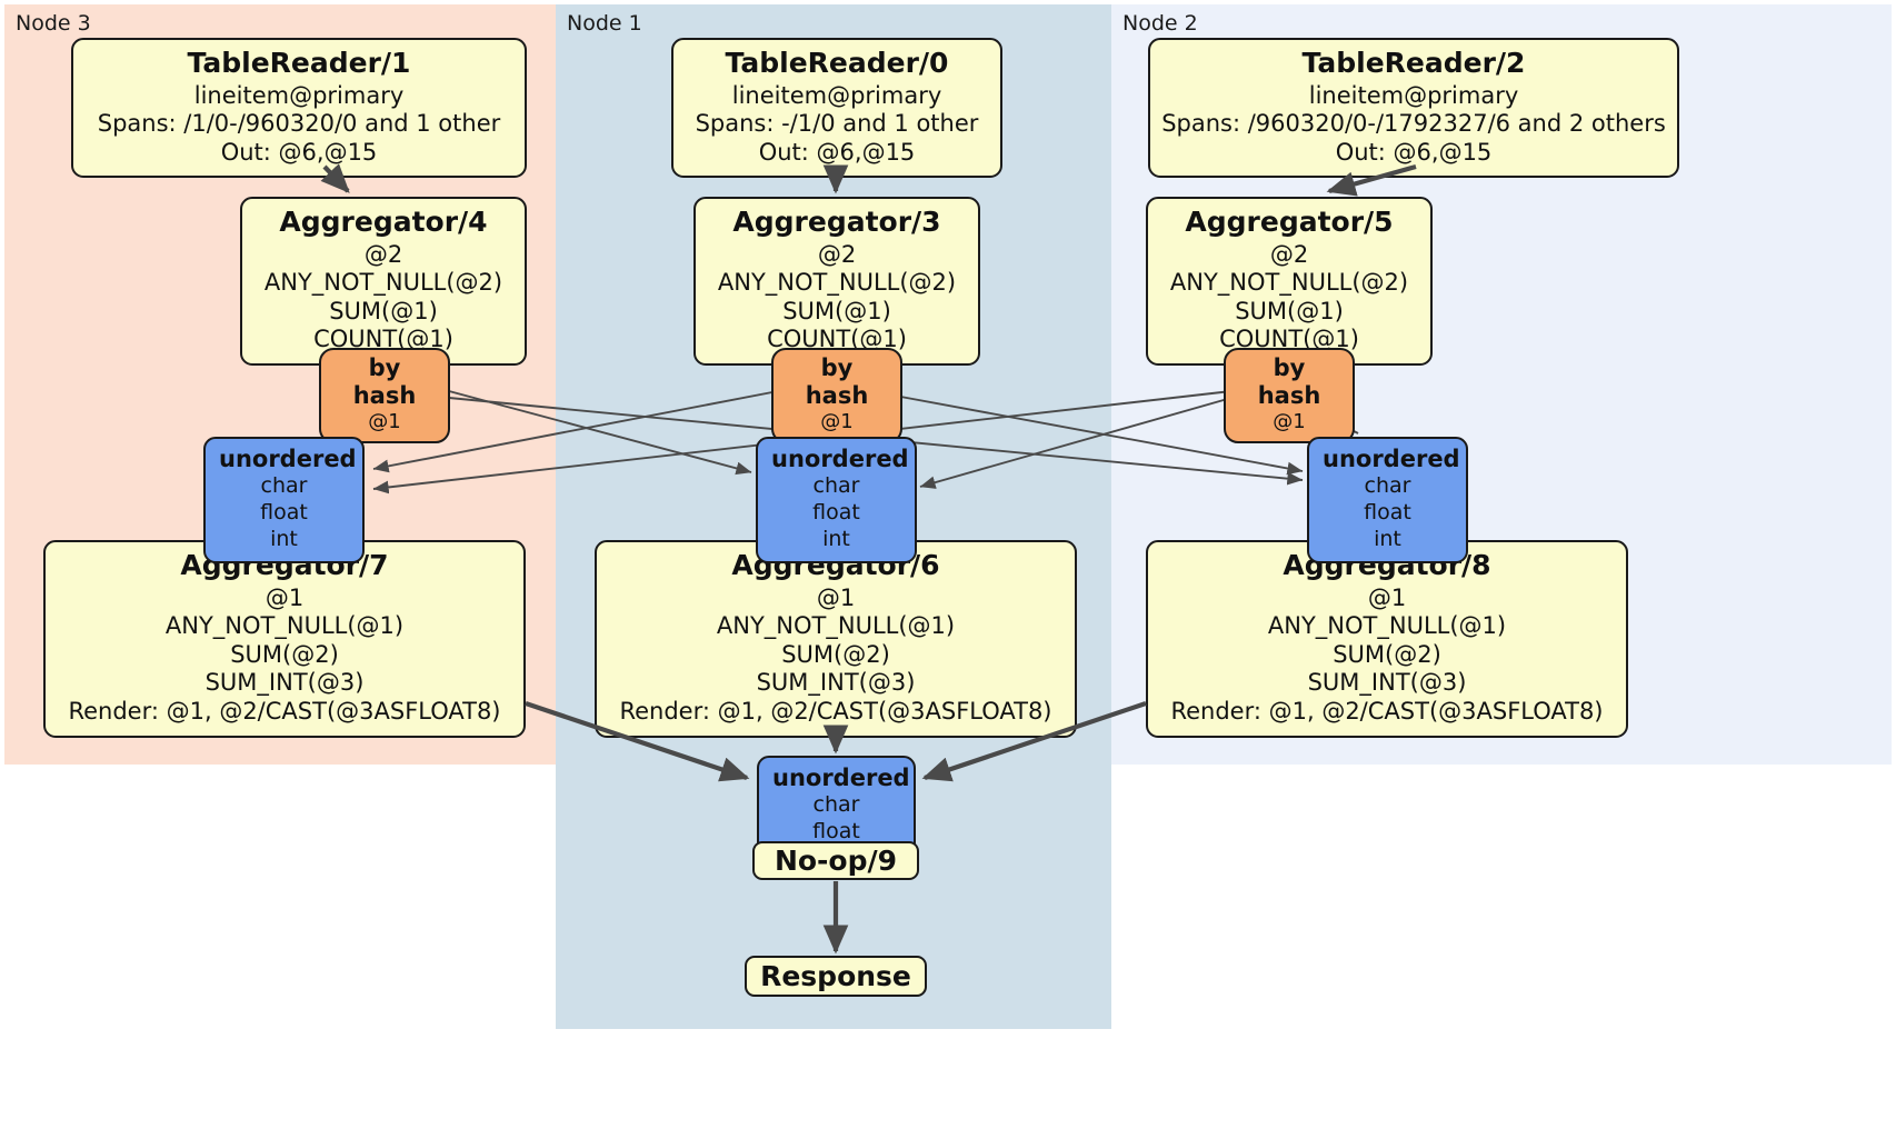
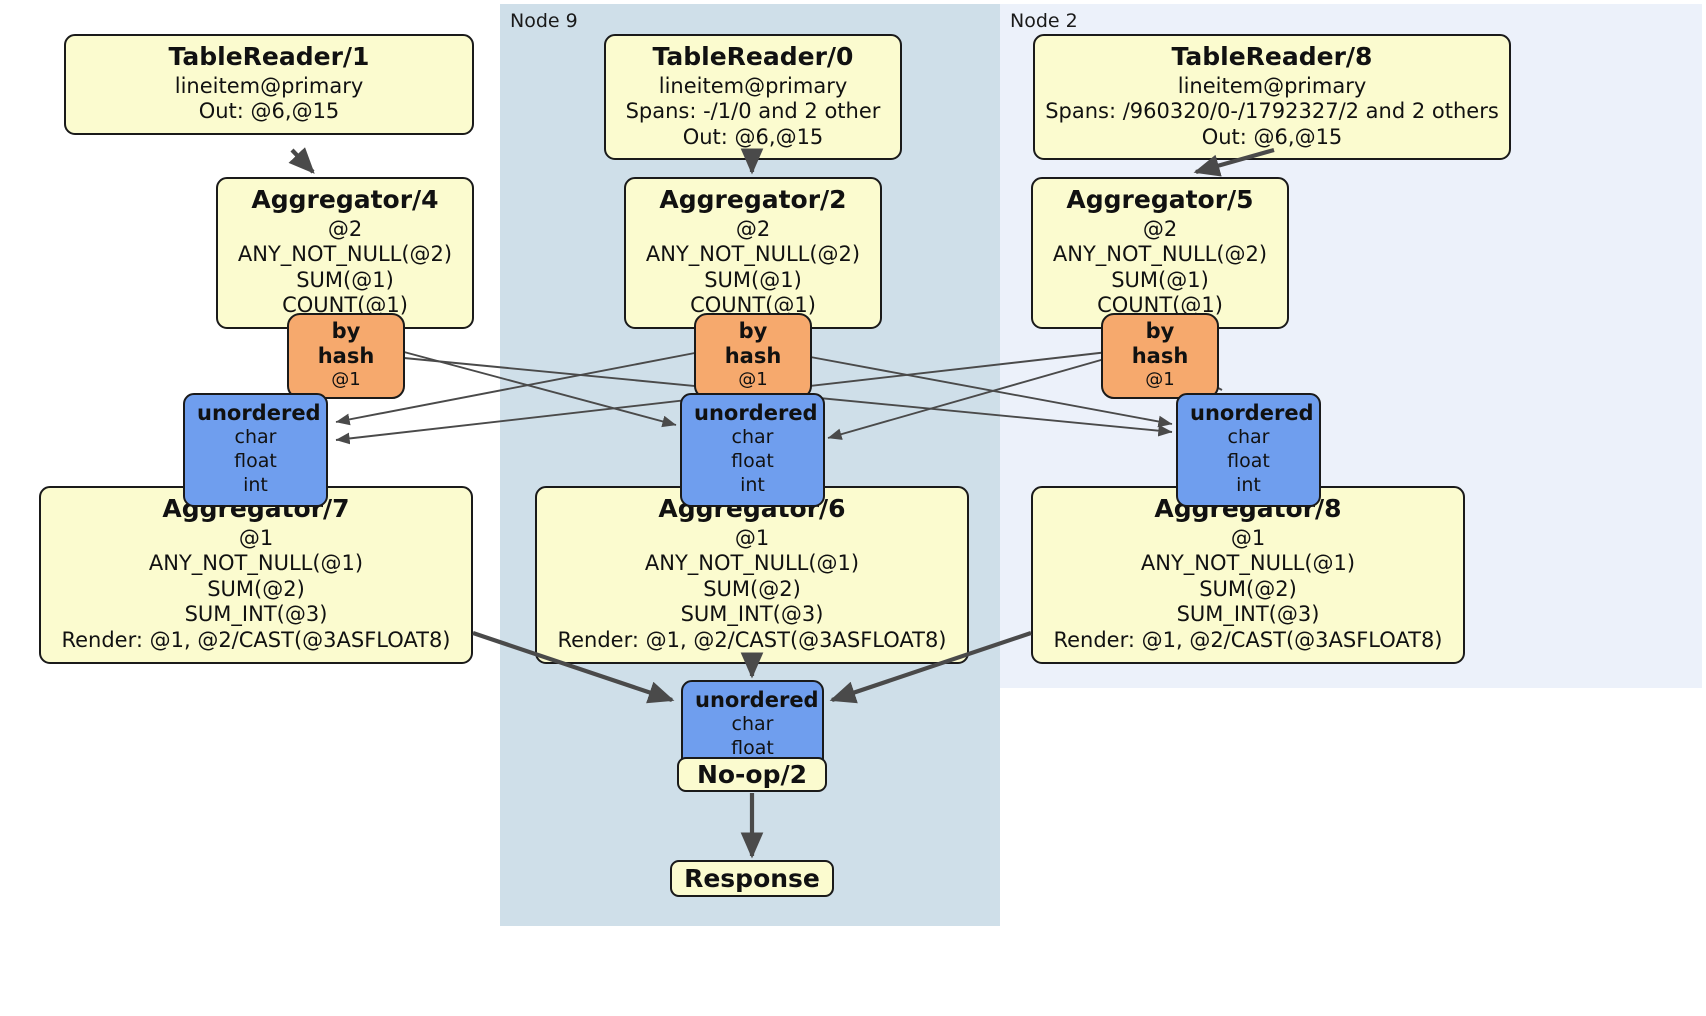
- Node 3
- Node 1
+ Node 9
  Node 2
  TableReader/1
  lineitem@primary
- Spans: /1/0-/960320/0 and 1 other
  Out: @6,@15
  TableReader/0
  lineitem@primary
- Spans: -/1/0 and 1 other
+ Spans: -/1/0 and 2 other
  Out: @6,@15
- TableReader/2
+ TableReader/8
  lineitem@primary
- Spans: /960320/0-/1792327/6 and 2 others
+ Spans: /960320/0-/1792327/2 and 2 others
  Out: @6,@15
  Aggregator/4
  @2
  ANY_NOT_NULL(@2)
  SUM(@1)
  COUNT(@1)
- Aggregator/3
+ Aggregator/2
  @2
  ANY_NOT_NULL(@2)
  SUM(@1)
  COUNT(@1)
  Aggregator/5
  @2
  ANY_NOT_NULL(@2)
  SUM(@1)
  COUNT(@1)
  by hash
  @1
  by hash
  @1
  by hash
  @1
  unordered
  char
  float
  int
  unordered
  char
  float
  int
  unordered
  char
  float
  int
  Aggregator/7
  @1
  ANY_NOT_NULL(@1)
  SUM(@2)
  SUM_INT(@3)
  Render: @1, @2/CAST(@3ASFLOAT8)
  Aggregator/6
  @1
  ANY_NOT_NULL(@1)
  SUM(@2)
  SUM_INT(@3)
  Render: @1, @2/CAST(@3ASFLOAT8)
  Aggregator/8
  @1
  ANY_NOT_NULL(@1)
  SUM(@2)
  SUM_INT(@3)
  Render: @1, @2/CAST(@3ASFLOAT8)
  unordered
  char
  float
- No-op/9
+ No-op/2
  Response
